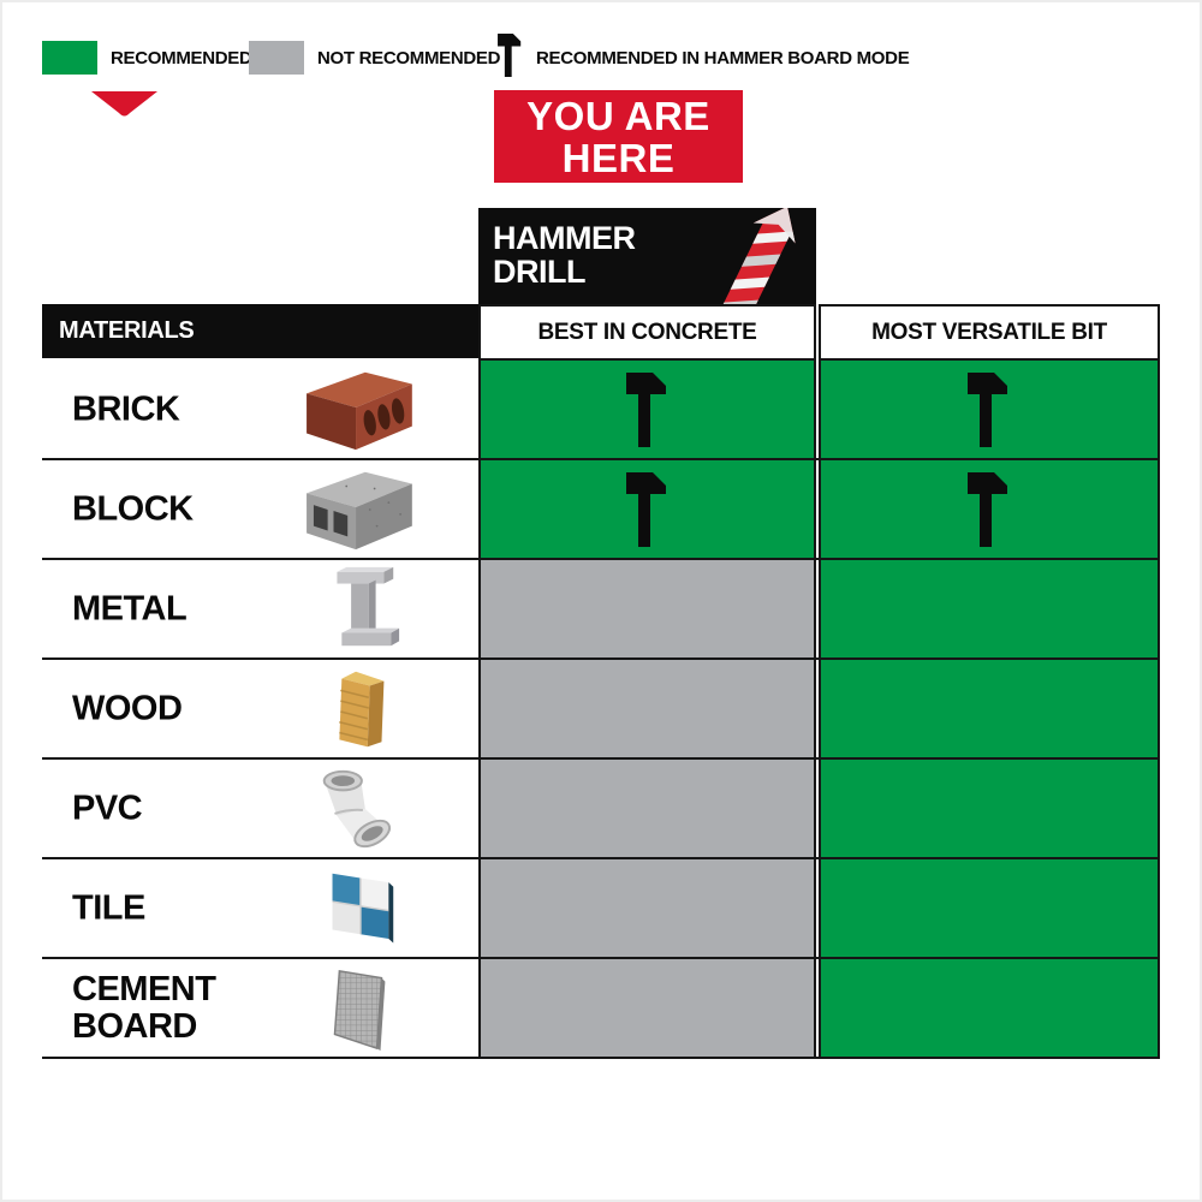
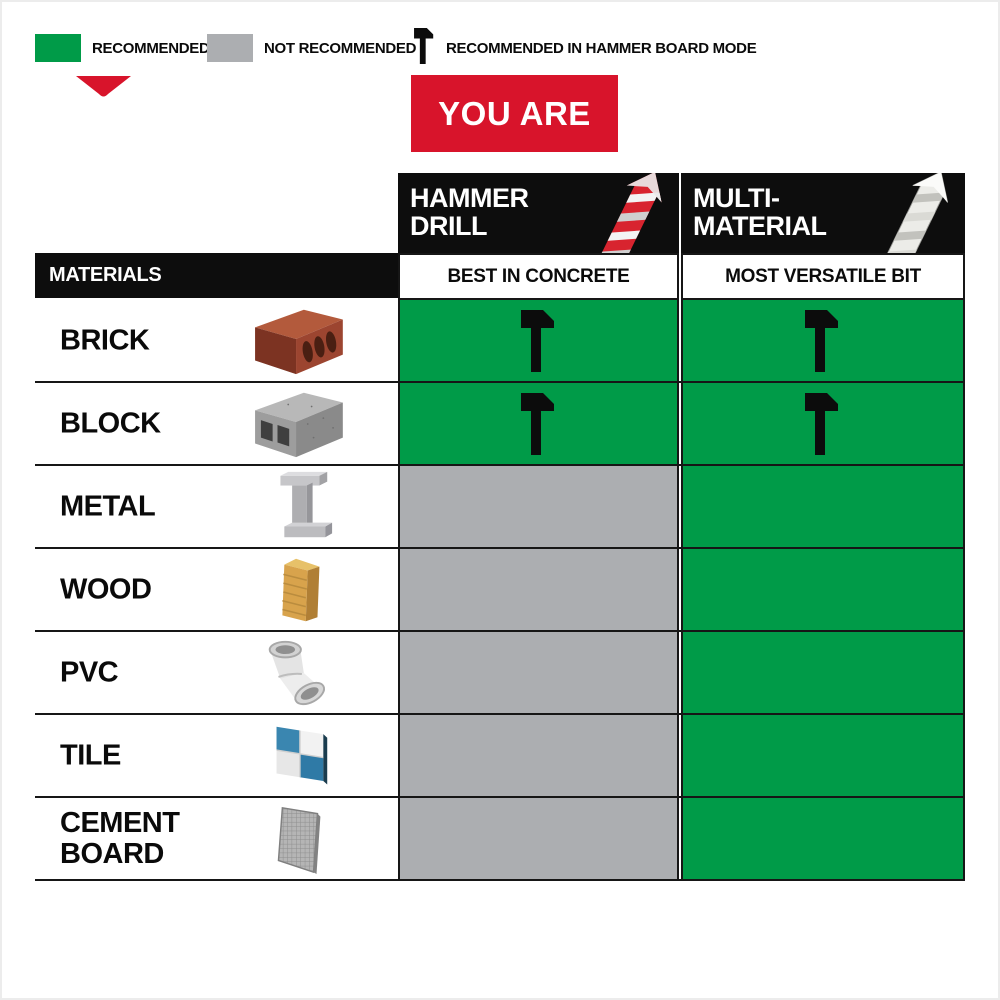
  RECOMMENDED
  NOT RECOMMENDED
  RECOMMENDED IN HAMMER BOARD MODE
  YOU ARE
- HERE
  HAMMER
  DRILL
+ MULTI-
+ MATERIAL
  BEST IN CONCRETE
  MOST VERSATILE BIT
  MATERIALS
  BRICK
  BLOCK
  METAL
  WOOD
  PVC
  TILE
  CEMENT BOARD
